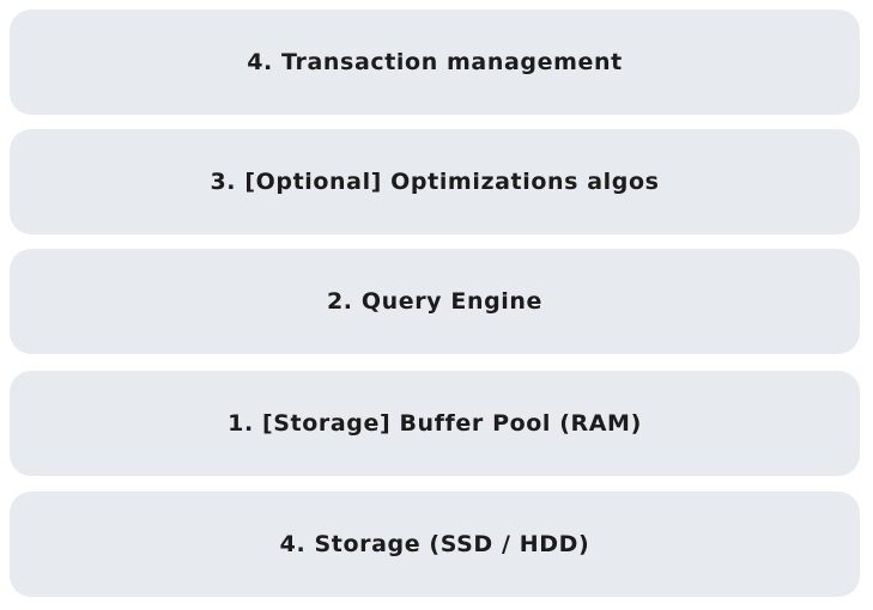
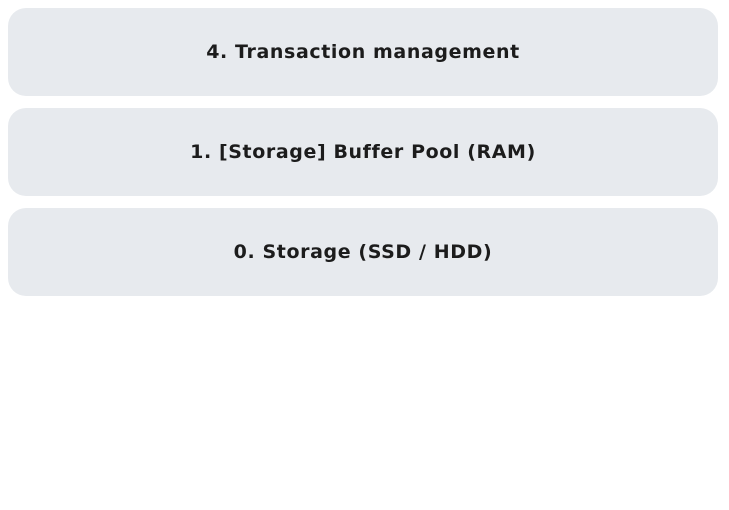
  4. Transaction management
- 3. [Optional] Optimizations algos
- 2. Query Engine
  1. [Storage] Buffer Pool (RAM)
- 4. Storage (SSD / HDD)
+ 0. Storage (SSD / HDD)
